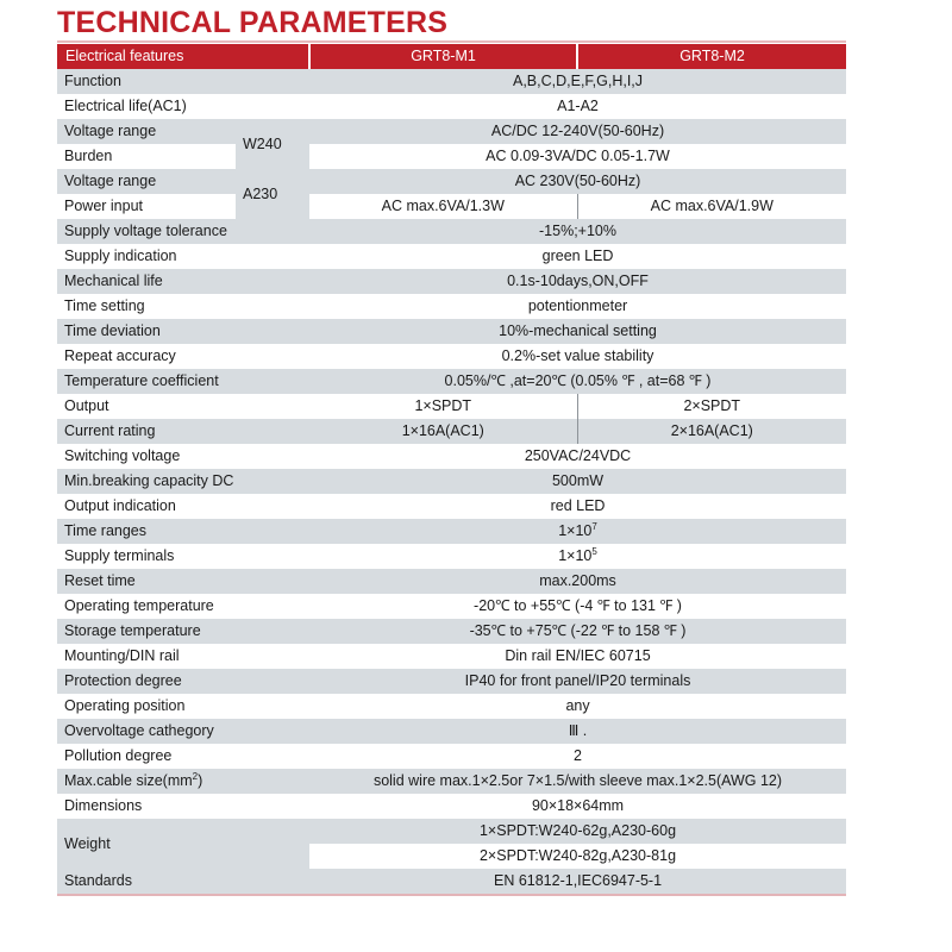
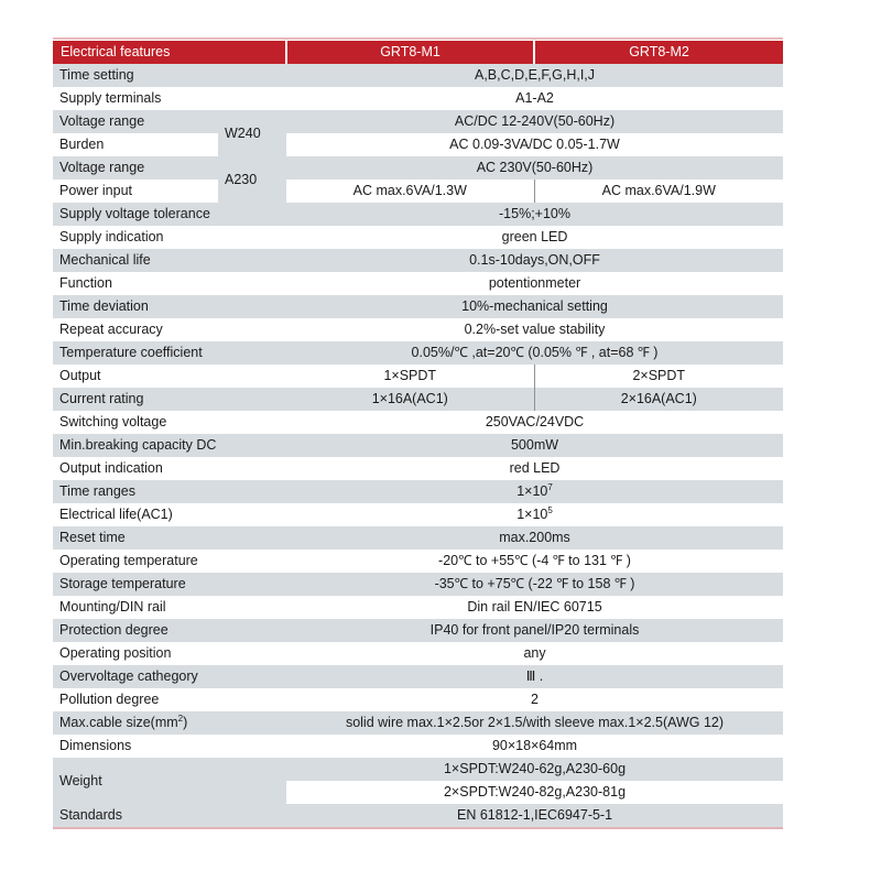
- TECHNICAL PARAMETERS
  Electrical features	GRT8-M1	GRT8-M2
- Function	A,B,C,D,E,F,G,H,I,J
+ Time setting	A,B,C,D,E,F,G,H,I,J
- Electrical life(AC1)	A1-A2
+ Supply terminals	A1-A2
  Voltage range	W240	AC/DC 12-240V(50-60Hz)
  Burden	AC 0.09-3VA/DC 0.05-1.7W
  Voltage range	A230	AC 230V(50-60Hz)
  Power input	AC max.6VA/1.3W	AC max.6VA/1.9W
  Supply voltage tolerance	-15%;+10%
  Supply indication	green LED
  Mechanical life	0.1s-10days,ON,OFF
- Time setting	potentionmeter
+ Function	potentionmeter
  Time deviation	10%-mechanical setting
  Repeat accuracy	0.2%-set value stability
  Temperature coefficient	0.05%/℃ ,at=20℃ (0.05% ℉ , at=68 ℉ )
  Output	1×SPDT	2×SPDT
  Current rating	1×16A(AC1)	2×16A(AC1)
  Switching voltage	250VAC/24VDC
  Min.breaking capacity DC	500mW
  Output indication	red LED
  Time ranges	1×107
- Supply terminals	1×105
+ Electrical life(AC1)	1×105
  Reset time	max.200ms
  Operating temperature	-20℃ to +55℃ (-4 ℉ to 131 ℉ )
  Storage temperature	-35℃ to +75℃ (-22 ℉ to 158 ℉ )
  Mounting/DIN rail	Din rail EN/IEC 60715
  Protection degree	IP40 for front panel/IP20 terminals
  Operating position	any
  Overvoltage cathegory	Ⅲ .
  Pollution degree	2
- Max.cable size(mm2)	solid wire max.1×2.5or 7×1.5/with sleeve max.1×2.5(AWG 12)
+ Max.cable size(mm2)	solid wire max.1×2.5or 2×1.5/with sleeve max.1×2.5(AWG 12)
  Dimensions	90×18×64mm
  Weight	1×SPDT:W240-62g,A230-60g
  2×SPDT:W240-82g,A230-81g
  Standards	EN 61812-1,IEC6947-5-1
